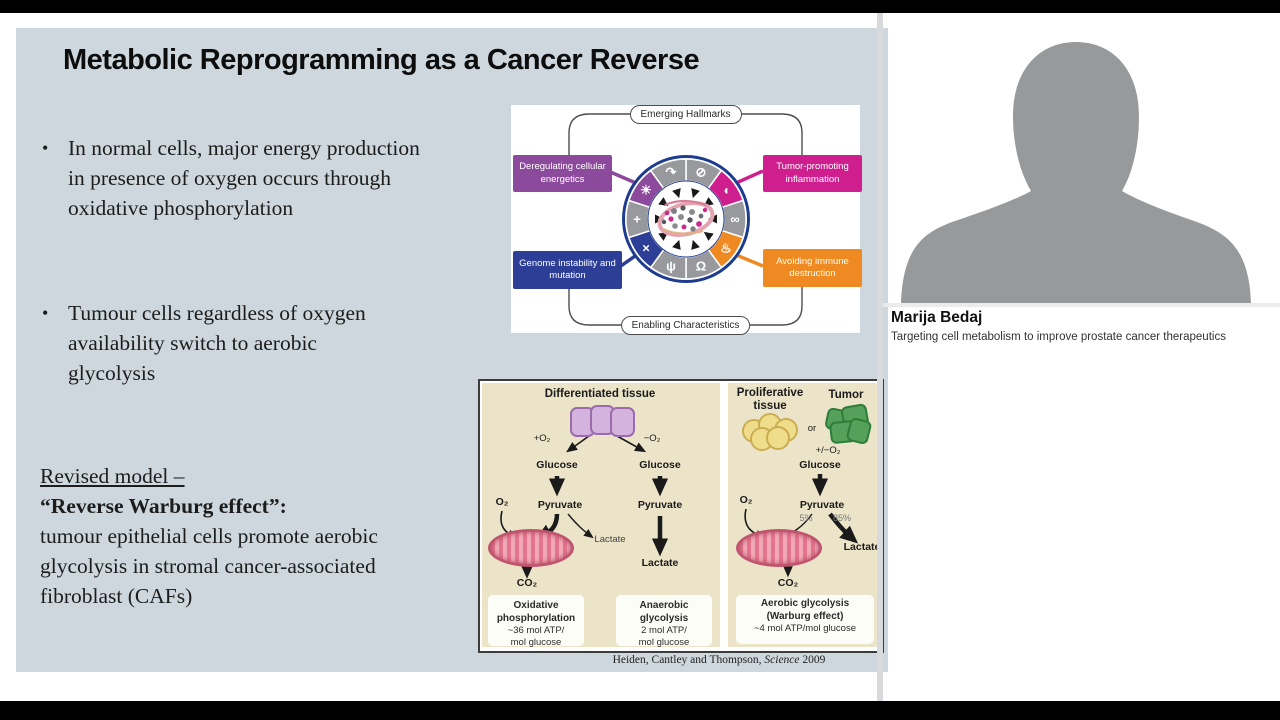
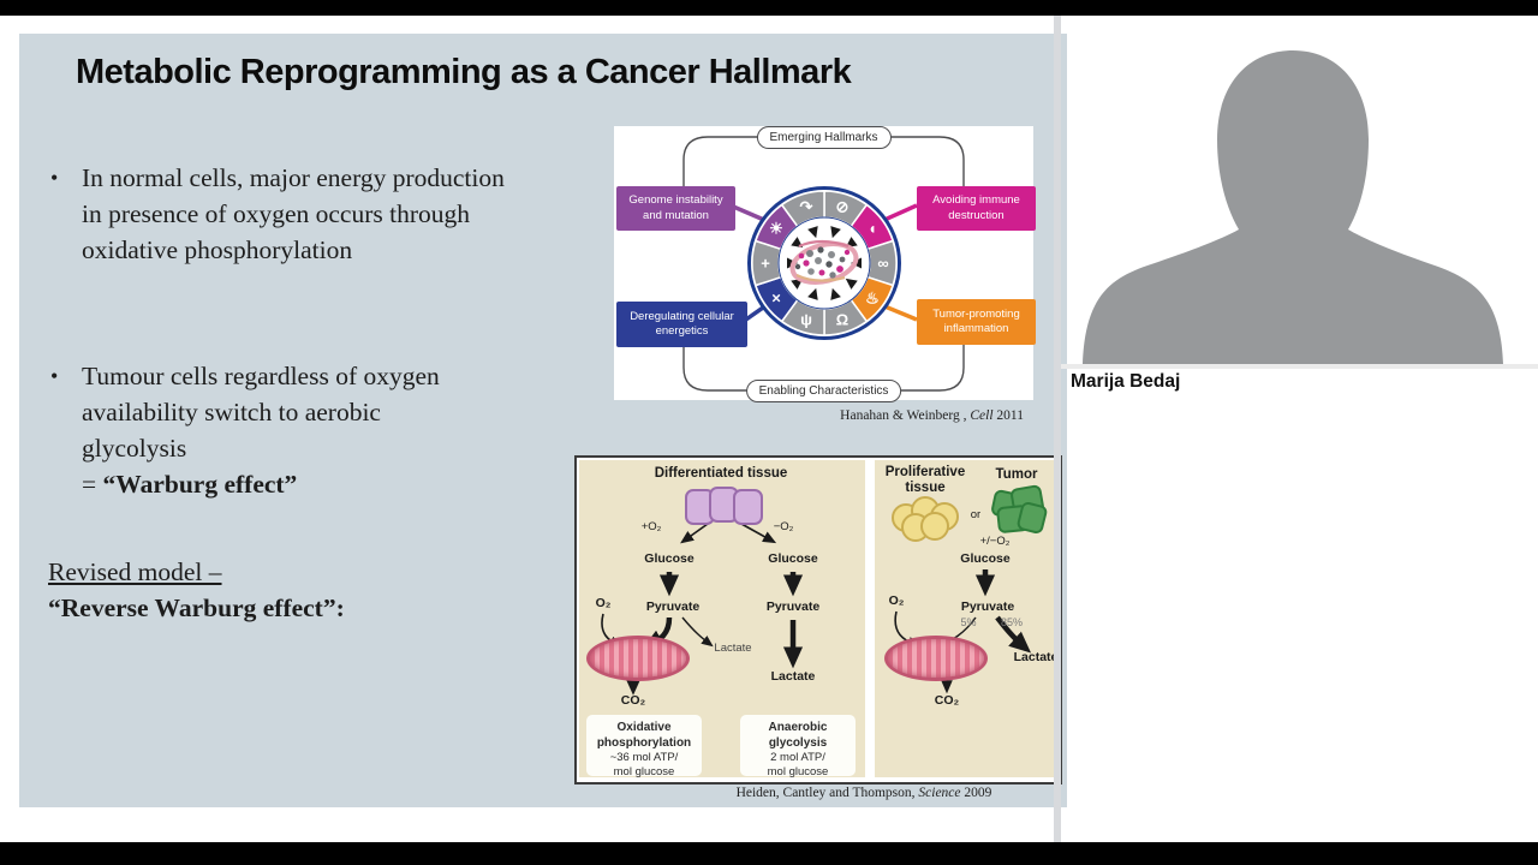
- Metabolic Reprogramming as a Cancer Reverse
+ Metabolic Reprogramming as a Cancer Hallmark
  •
  In normal cells, major energy production in presence of oxygen occurs through oxidative phosphorylation
  •
  Tumour cells regardless of oxygen availability switch to aerobic glycolysis
+ = “Warburg effect”
  Revised model –
  “Reverse Warburg effect”:
- tumour epithelial cells promote aerobic glycolysis in stromal cancer-associated fibroblast (CAFs)
  Emerging Hallmarks
  Enabling Characteristics
- Deregulating cellular energetics
+ Genome instability and mutation
- Tumor-promoting inflammation
+ Avoiding immune destruction
- Genome instability and mutation
+ Deregulating cellular energetics
- Avoiding immune destruction
+ Tumor-promoting inflammation
  ⊘
  ◖
  ∞
  ♨
  Ω
  ψ
  ×
  +
  ☀
  ↷
+ Hanahan & Weinberg , Cell 2011
  Differentiated tissue
  +O₂
  −O₂
  Glucose
  Glucose
  O₂
  Pyruvate
  Pyruvate
  Lactate
  Lactate
  CO₂
  Oxidative phosphorylation
  ~36 mol ATP/
  mol glucose
  Anaerobic glycolysis
  2 mol ATP/
  mol glucose
  Proliferative tissue
  Tumor
  or
  +/−O₂
  Glucose
  O₂
  Pyruvate
  5%
  85%
  Lactat
  CO₂
- Aerobic glycolysis
- (Warburg effect)
- ~4 mol ATP/mol glucose
  Heiden, Cantley and Thompson, Science 2009
  Marija Bedaj
- Targeting cell metabolism to improve prostate cancer therapeutics
